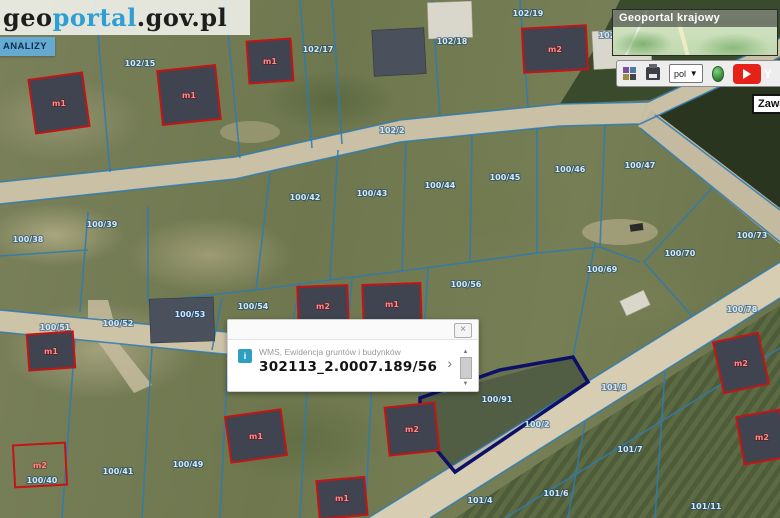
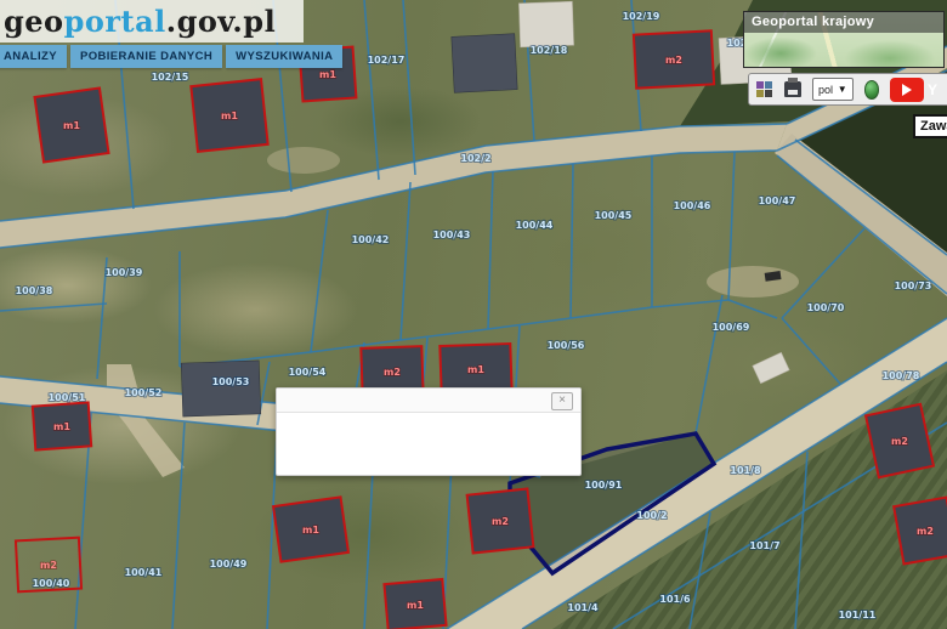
  m1
  m1
  m1
  m2
  m2
  m1
  m1
  m2
  m1
  m2
  m1
  m2
  m2
  102/15
  102/17
  102/18
  102/19
  102/2
  100/38
  100/39
  100/42
  100/43
  100/44
  100/45
  100/46
  100/47
  100/73
  100/70
  100/69
  100/51
  100/52
  100/53
  100/54
  100/56
  100/91
  100/2
  100/78
  101/8
  100/40
  100/41
  100/49
  101/4
  101/6
  101/7
  101/11
  geoportal.gov.pl
  ANALIZY
+ POBIERANIE DANYCH
+ WYSZUKIWANIA
  Geoportal krajowy
  pol
  ▼
  Zaw
  ×
- i
- WMS, Ewidencja gruntów i budynków
- 302113_2.0007.189/56
- ›
